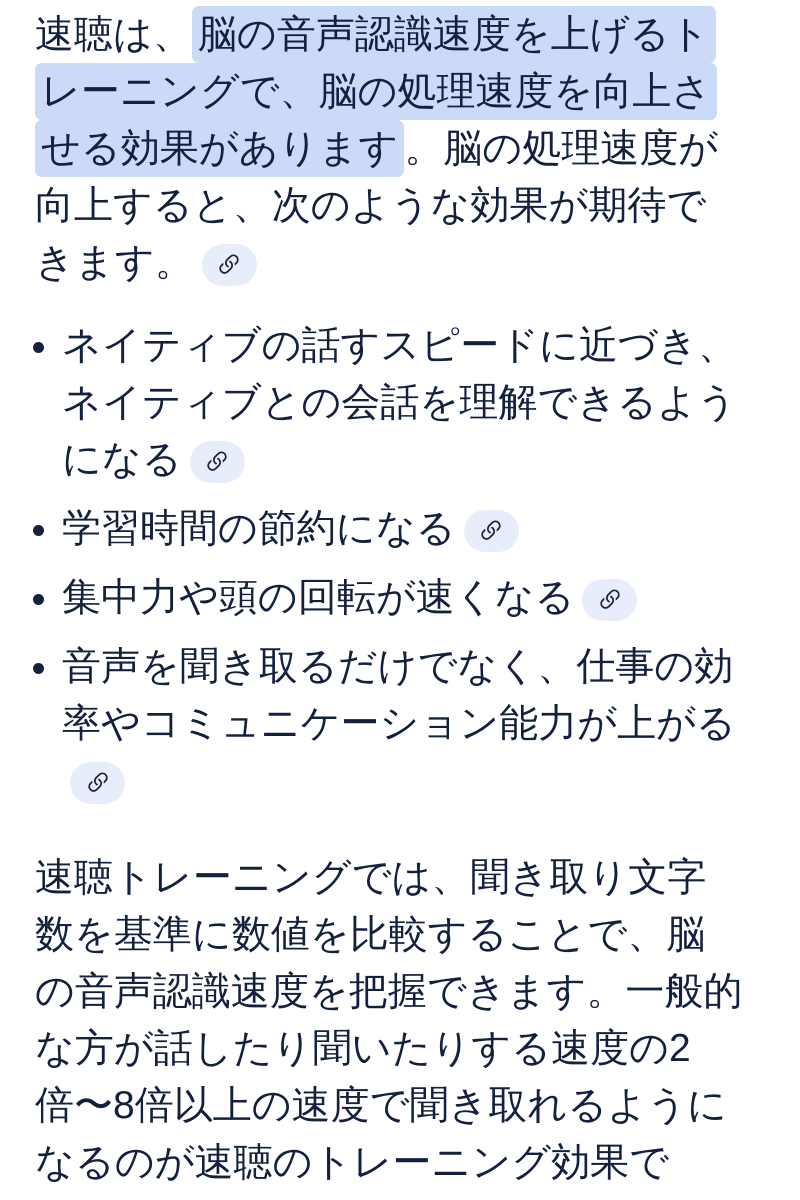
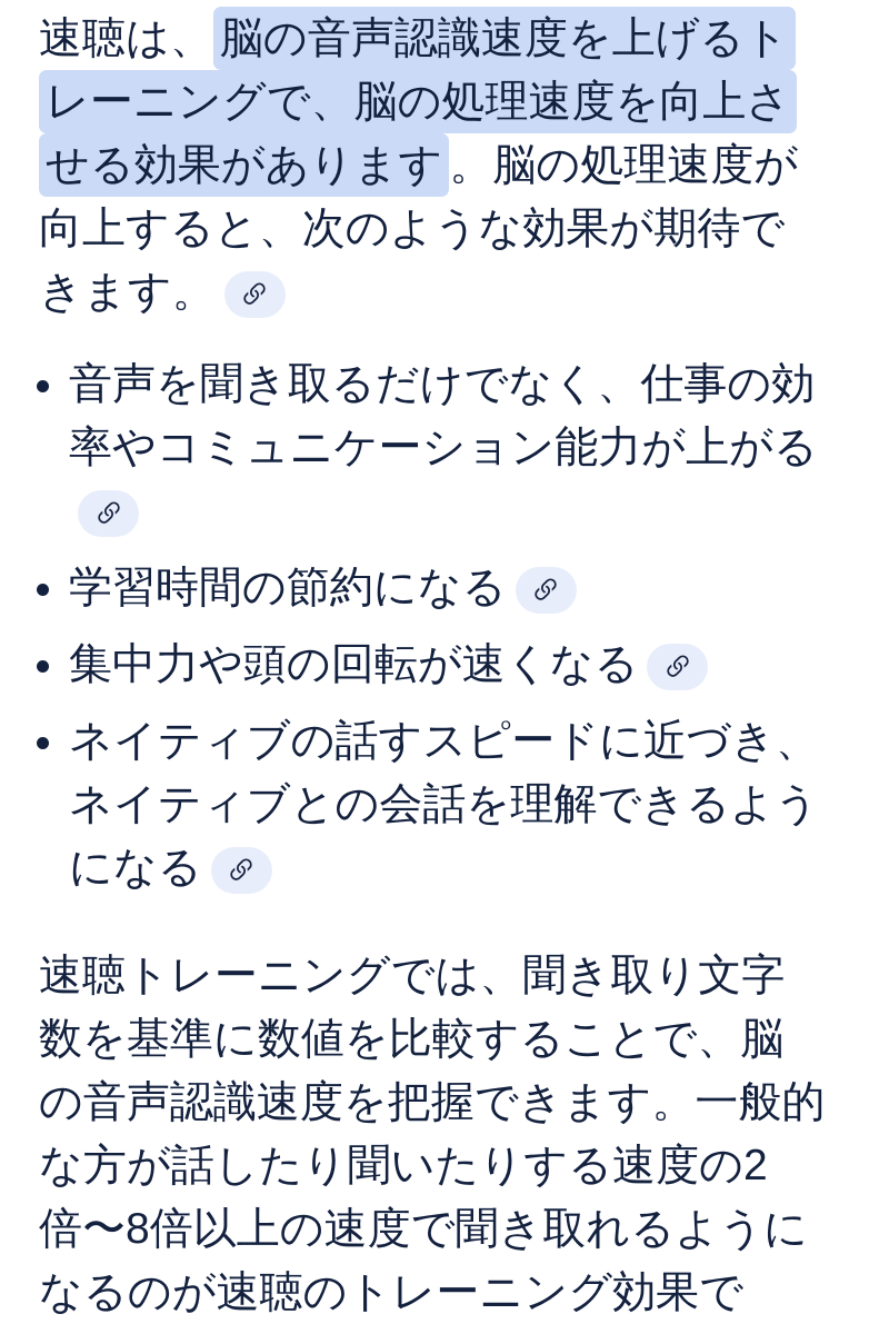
  速聴は、 脳の音声認識速度を上げるトレーニングで、脳の処理速度を向上させる効果があります 。脳の処理速度が向上すると、次のような効果が期待できます。
- ネイティブの話すスピードに近づき、ネイティブとの会話を理解できるようになる
+ 音声を聞き取るだけでなく、仕事の効率やコミュニケーション能力が上がる
  学習時間の節約になる
  集中力や頭の回転が速くなる
- 音声を聞き取るだけでなく、仕事の効率やコミュニケーション能力が上がる
+ ネイティブの話すスピードに近づき、ネイティブとの会話を理解できるようになる
  速聴トレーニングでは、聞き取り文字数を基準に数値を比較することで、脳の音声認識速度を把握できます。一般的な方が話したり聞いたりする速度の2倍〜8倍以上の速度で聞き取れるようになるのが速聴のトレーニング効果で
